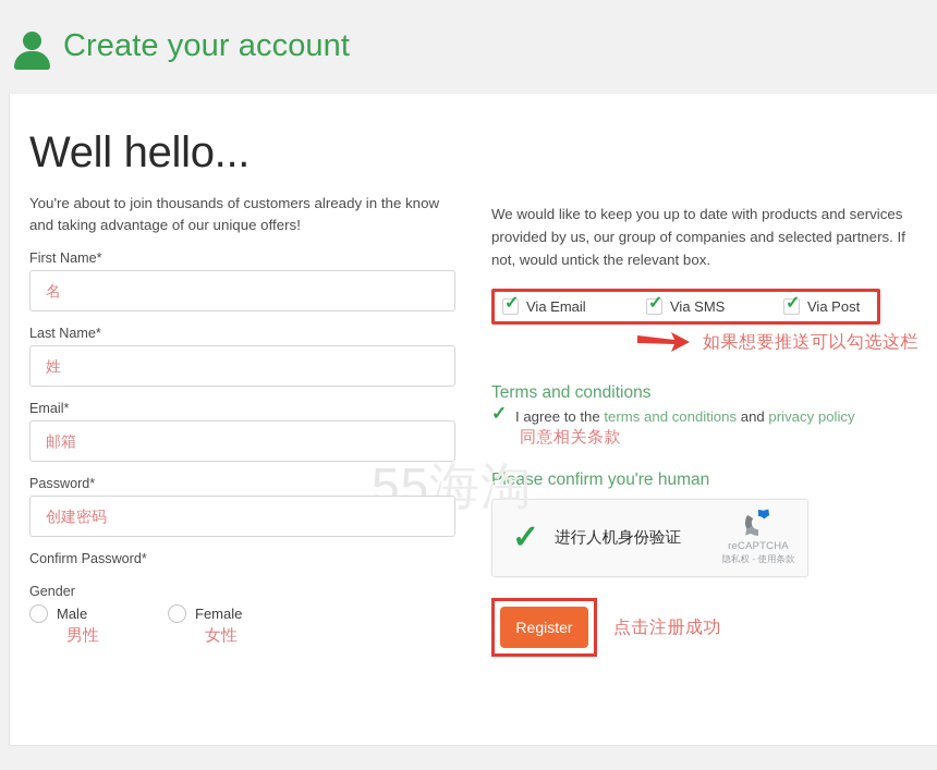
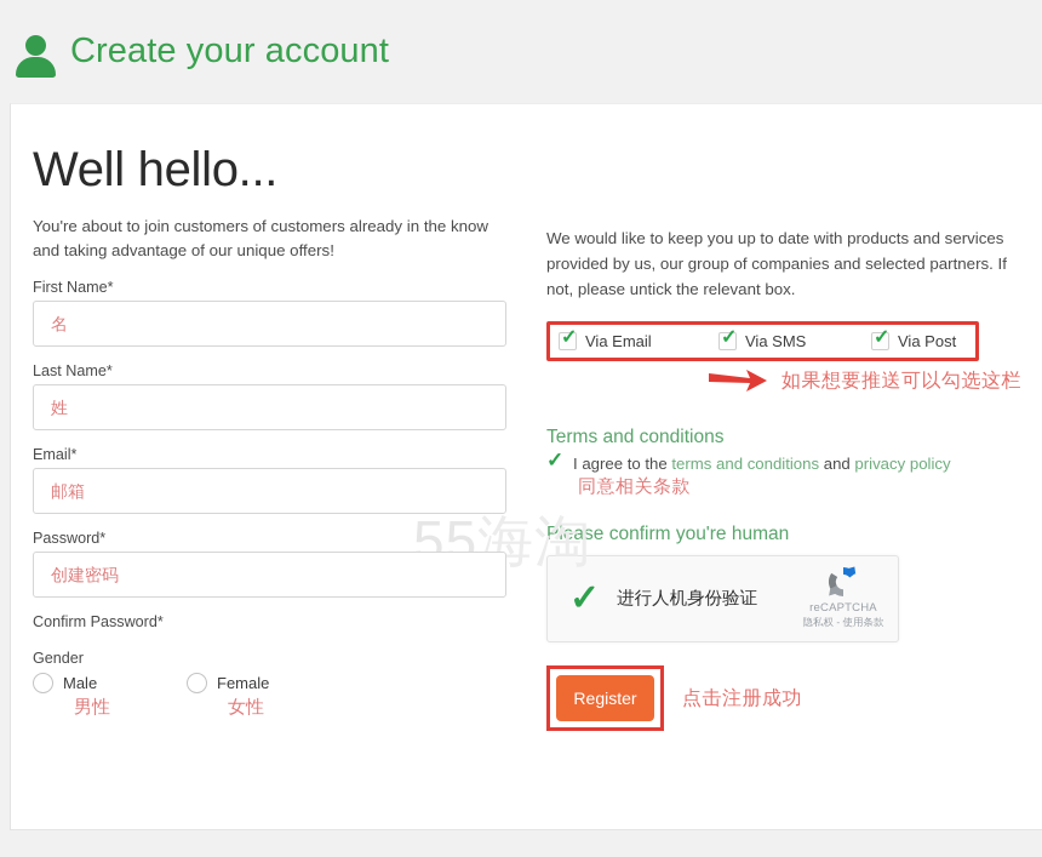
  Create your account
  55海淘
  Well hello...
- You're about to join thousands of customers already in the know and taking advantage of our unique offers!
+ You're about to join customers of customers already in the know and taking advantage of our unique offers!
  First Name*
  名
  Last Name*
  姓
  Email*
  邮箱
  Password*
  创建密码
  Confirm Password*
  Gender
  Male
  男性
  Female
  女性
- We would like to keep you up to date with products and services provided by us, our group of companies and selected partners. If not, would untick the relevant box.
+ We would like to keep you up to date with products and services provided by us, our group of companies and selected partners. If not, please untick the relevant box.
  ✓
  Via Email
  ✓
  Via SMS
  ✓
  Via Post
  如果想要推送可以勾选这栏
  Terms and conditions
  ✓
  I agree to the terms and conditions and privacy policy
  同意相关条款
  Please confirm you're human
  ✓
  进行人机身份验证
  reCAPTCHA
  隐私权 - 使用条款
  Register
  点击注册成功
